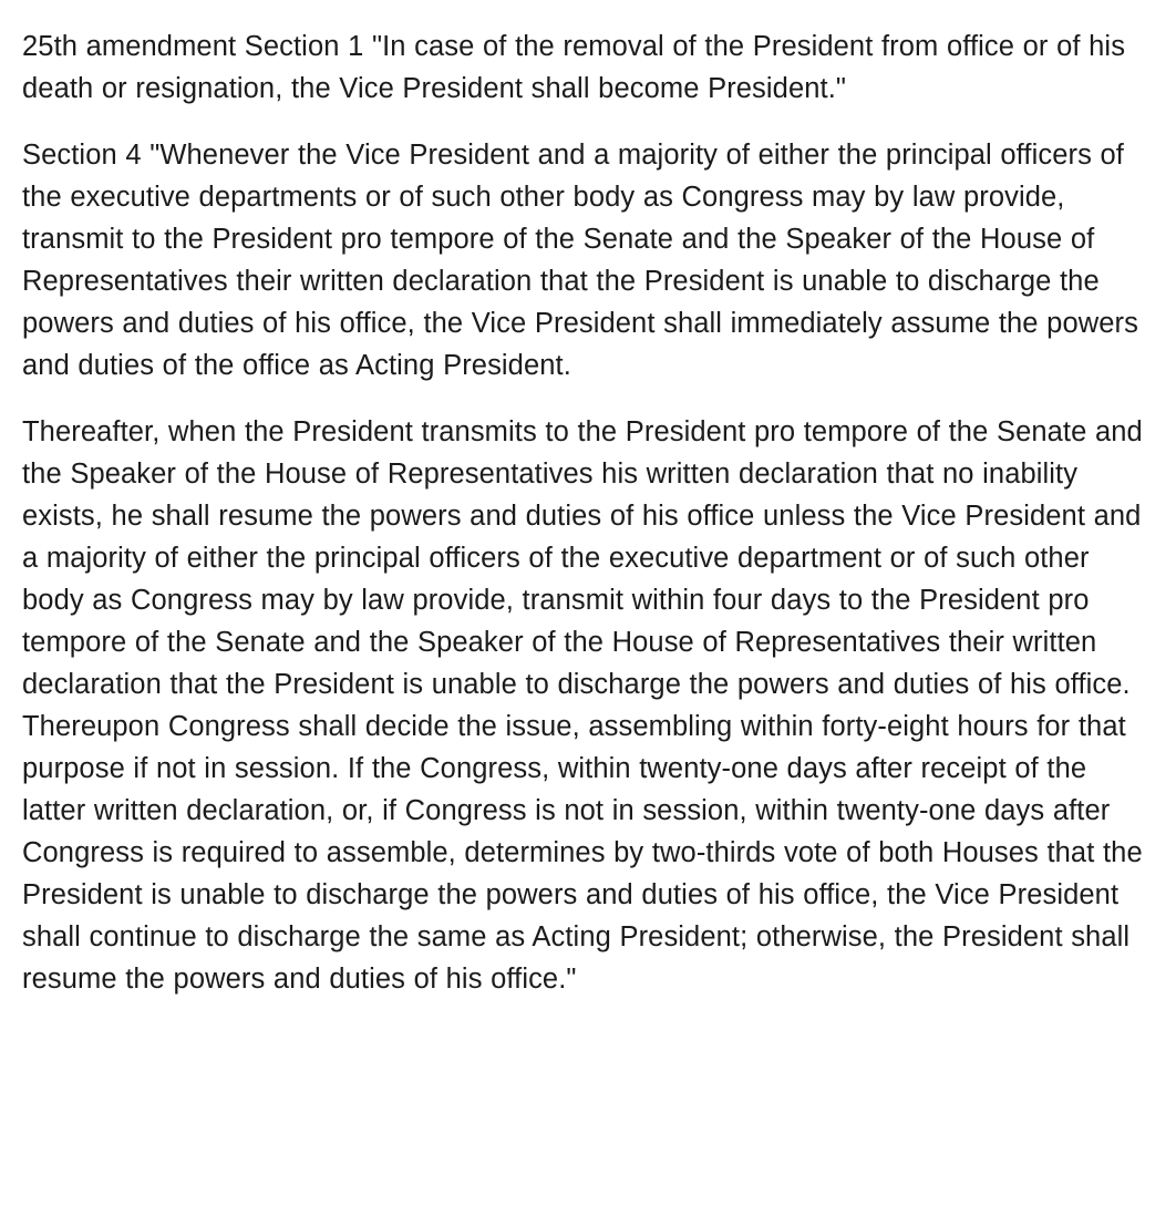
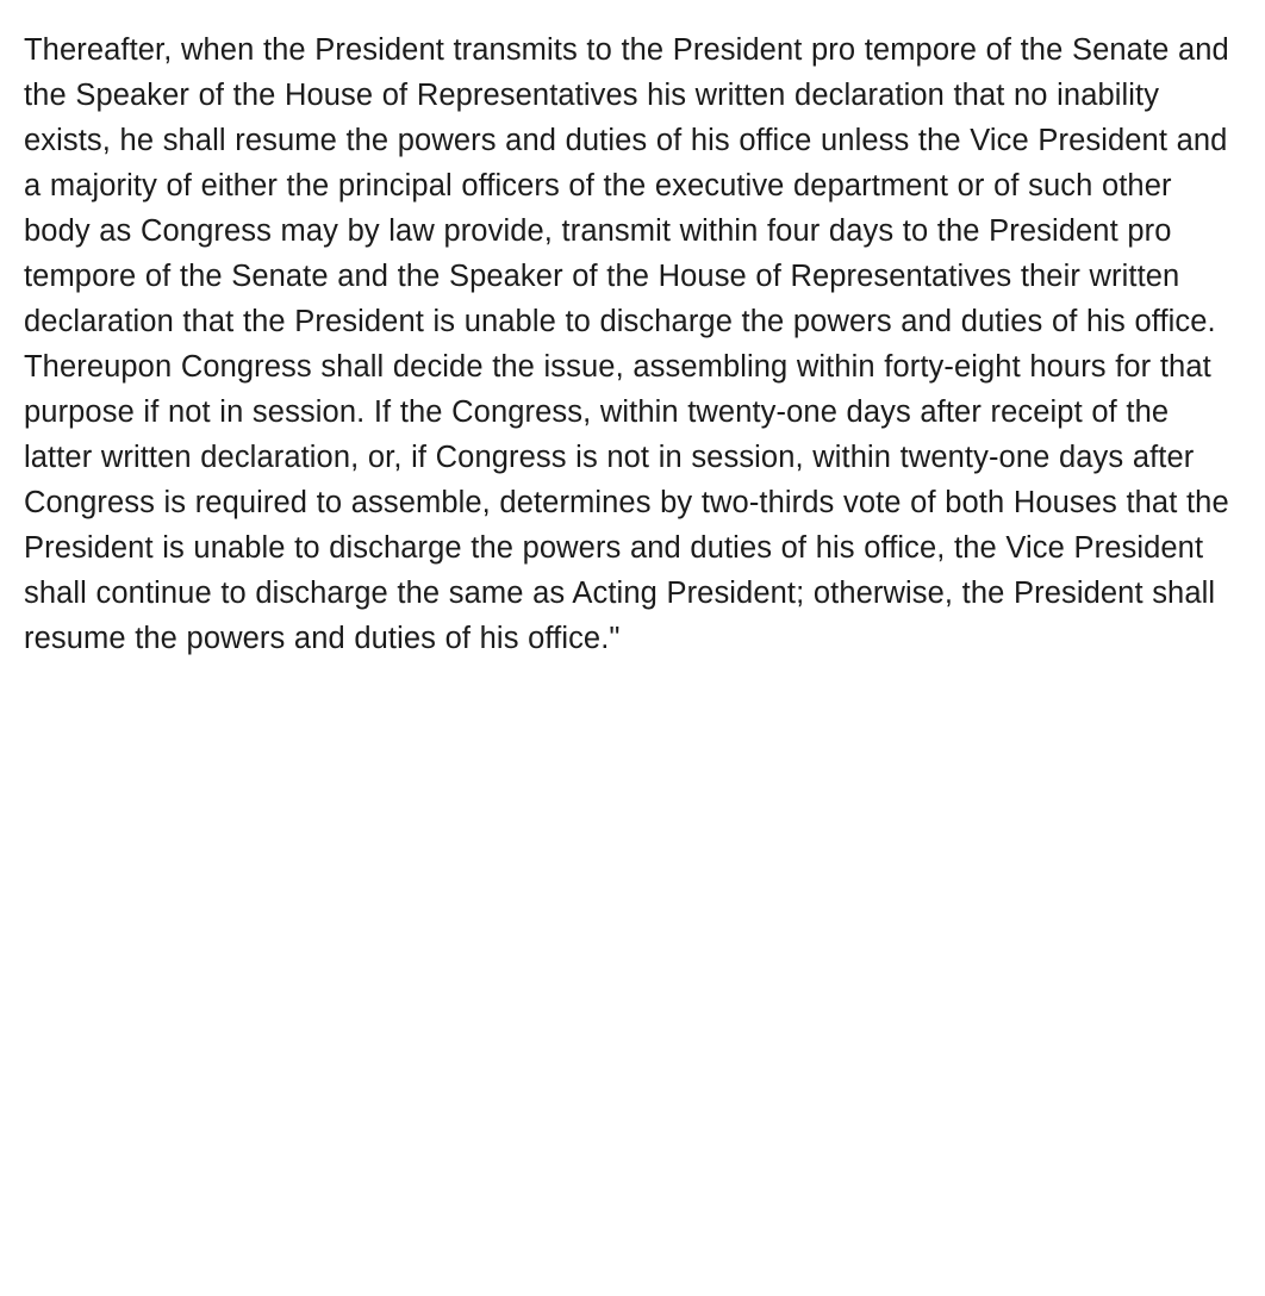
- 25th amendment Section 1 "In case of the removal of the President from office or of his death or resignation, the Vice President shall become President."
- Section 4 "Whenever the Vice President and a majority of either the principal officers of the executive departments or of such other body as Congress may by law provide, transmit to the President pro tempore of the Senate and the Speaker of the House of Representatives their written declaration that the President is unable to discharge the powers and duties of his office, the Vice President shall immediately assume the powers and duties of the office as Acting President.
  Thereafter, when the President transmits to the President pro tempore of the Senate and the Speaker of the House of Representatives his written declaration that no inability exists, he shall resume the powers and duties of his office unless the Vice President and a majority of either the principal officers of the executive department or of such other body as Congress may by law provide, transmit within four days to the President pro tempore of the Senate and the Speaker of the House of Representatives their written declaration that the President is unable to discharge the powers and duties of his office. Thereupon Congress shall decide the issue, assembling within forty-eight hours for that purpose if not in session. If the Congress, within twenty-one days after receipt of the latter written declaration, or, if Congress is not in session, within twenty-one days after Congress is required to assemble, determines by two-thirds vote of both Houses that the President is unable to discharge the powers and duties of his office, the Vice President shall continue to discharge the same as Acting President; otherwise, the President shall resume the powers and duties of his office."
